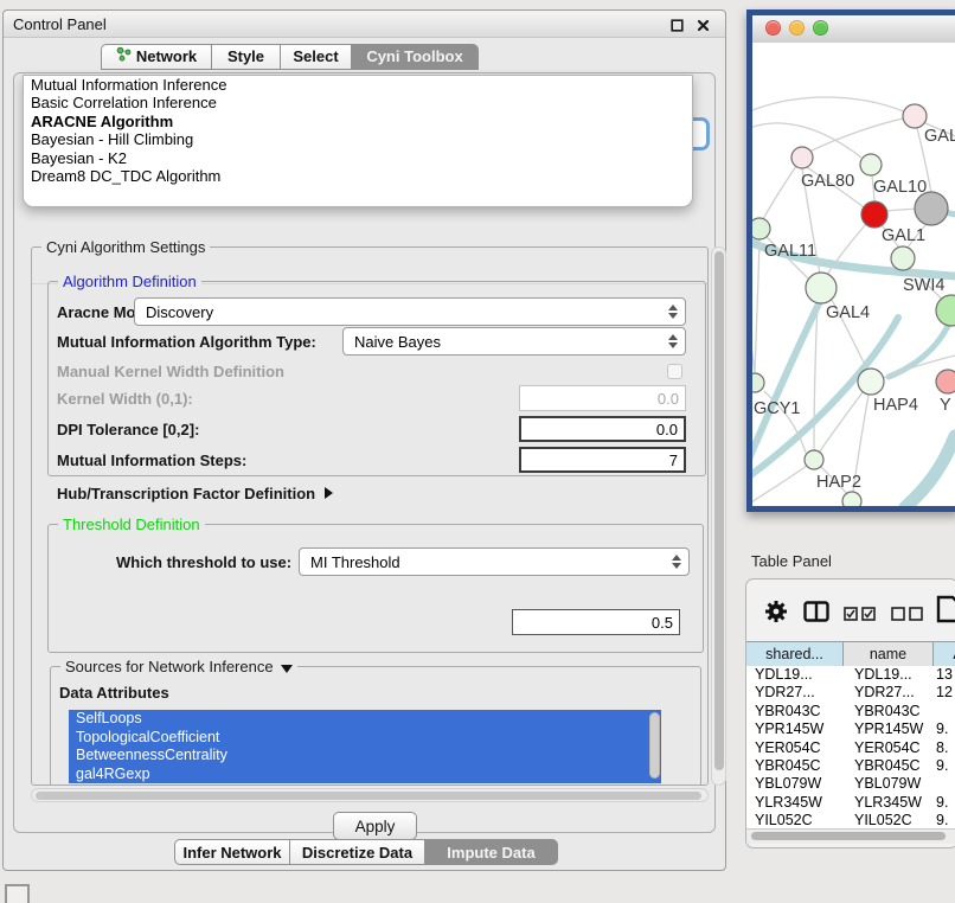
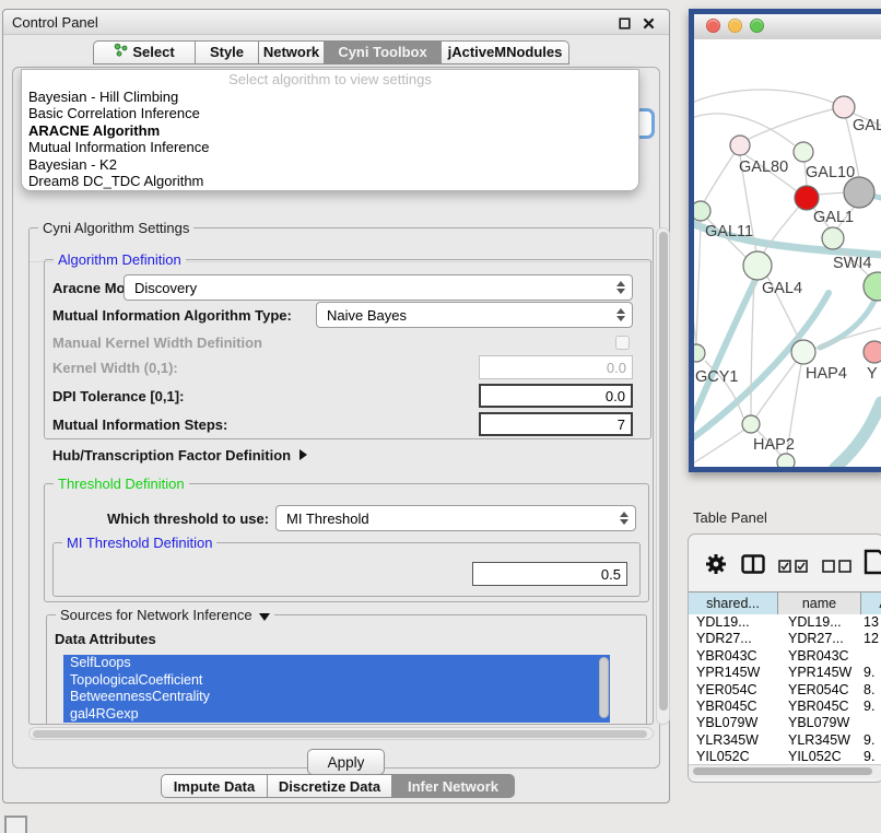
  Control Panel
- Network
+ Select
  Style
- Select
+ Network
  Cyni Toolbox
+ jActiveMNodules
  Cyni Algorithm Settings
  Algorithm Definition
  Aracne Mo
  Discovery
  Mutual Information Algorithm Type:
  Naive Bayes
  Manual Kernel Width Definition
  Kernel Width (0,1):
  0.0
- DPI Tolerance [0,2]:
+ DPI Tolerance [0,1]:
  0.0
  Mutual Information Steps:
  7
  Hub/Transcription Factor Definition
  Threshold Definition
  Which threshold to use:
  MI Threshold
+ MI Threshold Definition
  0.5
  Sources for Network Inference
  Data Attributes
  SelfLoops
  TopologicalCoefficient
  BetweennessCentrality
  gal4RGexp
  Apply
+ Select algorithm to view settings
- Mutual Information Inference
+ Bayesian - Hill Climbing
  Basic Correlation Inference
  ARACNE Algorithm
- Bayesian - Hill Climbing
+ Mutual Information Inference
  Bayesian - K2
  Dream8 DC_TDC Algorithm
- Infer Network
+ Impute Data
  Discretize Data
- Impute Data
+ Infer Network
  GAL
  GAL80
  GAL10
  GAL1
  GAL11
  SWI4
  GAL4
  GCY1
  HAP4
  Y
  HAP2
  Table Panel
  shared...
  name
  YDL19...
  YDL19...
  13
  YDR27...
  YDR27...
  12
  YBR043C
  YBR043C
  YPR145W
  YPR145W
  9.
  YER054C
  YER054C
  8.
  YBR045C
  YBR045C
  9.
  YBL079W
  YBL079W
  YLR345W
  YLR345W
  9.
  YIL052C
  YIL052C
  9.
